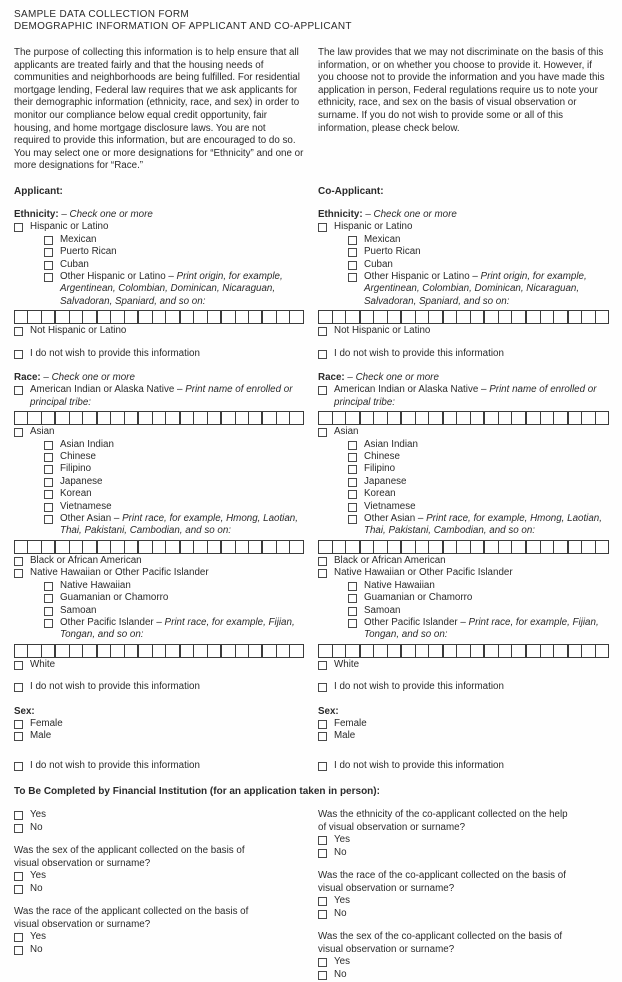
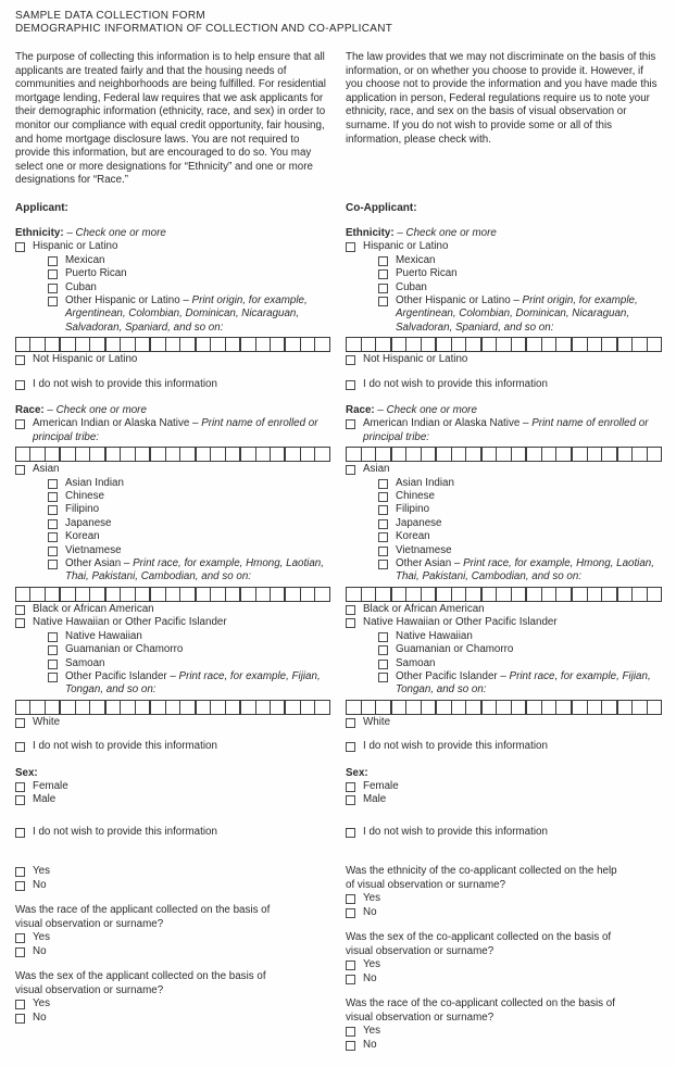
  SAMPLE DATA COLLECTION FORM
- DEMOGRAPHIC INFORMATION OF APPLICANT AND CO-APPLICANT
+ DEMOGRAPHIC INFORMATION OF COLLECTION AND CO-APPLICANT
- The purpose of collecting this information is to help ensure that all applicants are treated fairly and that the housing needs of communities and neighborhoods are being fulfilled. For residential mortgage lending, Federal law requires that we ask applicants for their demographic information (ethnicity, race, and sex) in order to monitor our compliance below equal credit opportunity, fair housing, and home mortgage disclosure laws. You are not required to provide this information, but are encouraged to do so. You may select one or more designations for “Ethnicity” and one or more designations for “Race.”
+ The purpose of collecting this information is to help ensure that all applicants are treated fairly and that the housing needs of communities and neighborhoods are being fulfilled. For residential mortgage lending, Federal law requires that we ask applicants for their demographic information (ethnicity, race, and sex) in order to monitor our compliance with equal credit opportunity, fair housing, and home mortgage disclosure laws. You are not required to provide this information, but are encouraged to do so. You may select one or more designations for “Ethnicity” and one or more designations for “Race.”
- The law provides that we may not discriminate on the basis of this information, or on whether you choose to provide it. However, if you choose not to provide the information and you have made this application in person, Federal regulations require us to note your ethnicity, race, and sex on the basis of visual observation or surname. If you do not wish to provide some or all of this information, please check below.
+ The law provides that we may not discriminate on the basis of this information, or on whether you choose to provide it. However, if you choose not to provide the information and you have made this application in person, Federal regulations require us to note your ethnicity, race, and sex on the basis of visual observation or surname. If you do not wish to provide some or all of this information, please check with.
  Applicant:
  Ethnicity: – Check one or more
  Hispanic or Latino
  Mexican
  Puerto Rican
  Cuban
  Other Hispanic or Latino – Print origin, for example, Argentinean, Colombian, Dominican, Nicaraguan, Salvadoran, Spaniard, and so on:
  Not Hispanic or Latino
  I do not wish to provide this information
  Race: – Check one or more
  American Indian or Alaska Native – Print name of enrolled or principal tribe:
  Asian
  Asian Indian
  Chinese
  Filipino
  Japanese
  Korean
  Vietnamese
  Other Asian – Print race, for example, Hmong, Laotian, Thai, Pakistani, Cambodian, and so on:
  Black or African American
  Native Hawaiian or Other Pacific Islander
  Native Hawaiian
  Guamanian or Chamorro
  Samoan
  Other Pacific Islander – Print race, for example, Fijian, Tongan, and so on:
  White
  I do not wish to provide this information
  Sex:
  Female
  Male
  I do not wish to provide this information
  Co-Applicant:
  Ethnicity: – Check one or more
  Hispanic or Latino
  Mexican
  Puerto Rican
  Cuban
  Other Hispanic or Latino – Print origin, for example, Argentinean, Colombian, Dominican, Nicaraguan, Salvadoran, Spaniard, and so on:
  Not Hispanic or Latino
  I do not wish to provide this information
  Race: – Check one or more
  American Indian or Alaska Native – Print name of enrolled or principal tribe:
  Asian
  Asian Indian
  Chinese
  Filipino
  Japanese
  Korean
  Vietnamese
  Other Asian – Print race, for example, Hmong, Laotian, Thai, Pakistani, Cambodian, and so on:
  Black or African American
  Native Hawaiian or Other Pacific Islander
  Native Hawaiian
  Guamanian or Chamorro
  Samoan
  Other Pacific Islander – Print race, for example, Fijian, Tongan, and so on:
  White
  I do not wish to provide this information
  Sex:
  Female
  Male
  I do not wish to provide this information
- To Be Completed by Financial Institution (for an application taken in person):
  Yes
  No
- Was the sex of the applicant collected on the basis of visual observation or surname?
+ Was the race of the applicant collected on the basis of visual observation or surname?
  Yes
  No
- Was the race of the applicant collected on the basis of visual observation or surname?
+ Was the sex of the applicant collected on the basis of visual observation or surname?
  Yes
  No
  Was the ethnicity of the co-applicant collected on the help of visual observation or surname?
  Yes
  No
- Was the race of the co-applicant collected on the basis of visual observation or surname?
+ Was the sex of the co-applicant collected on the basis of visual observation or surname?
  Yes
  No
- Was the sex of the co-applicant collected on the basis of visual observation or surname?
+ Was the race of the co-applicant collected on the basis of visual observation or surname?
  Yes
  No
